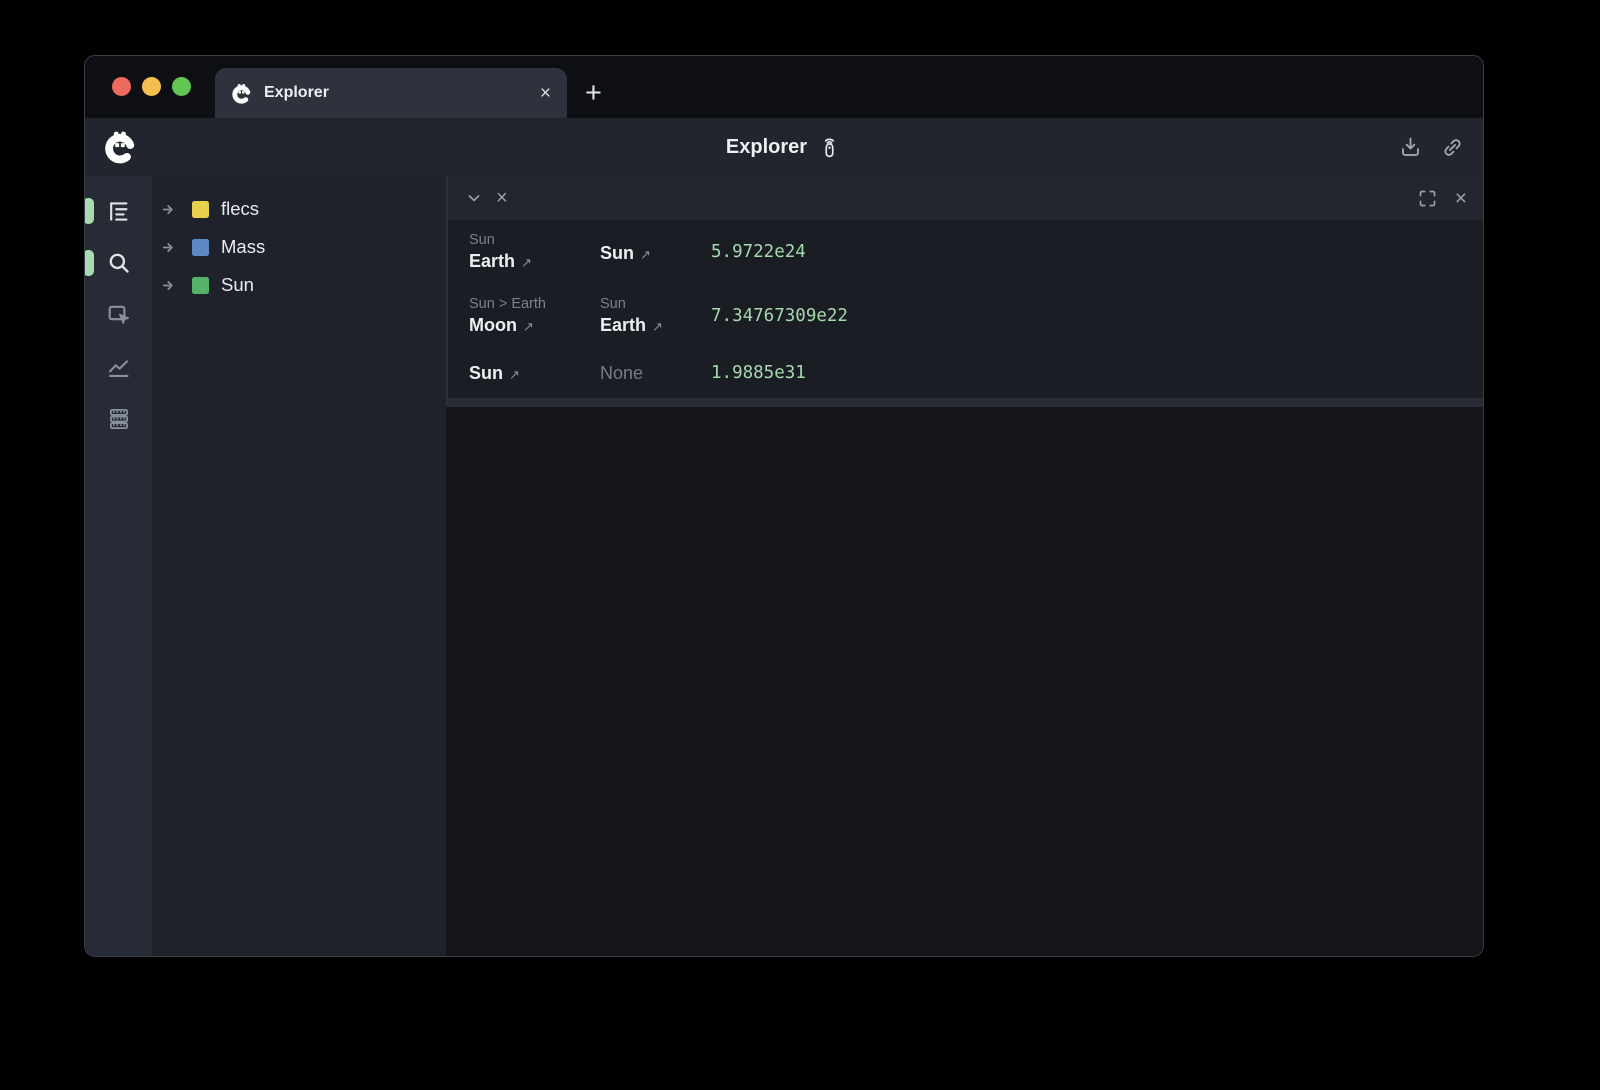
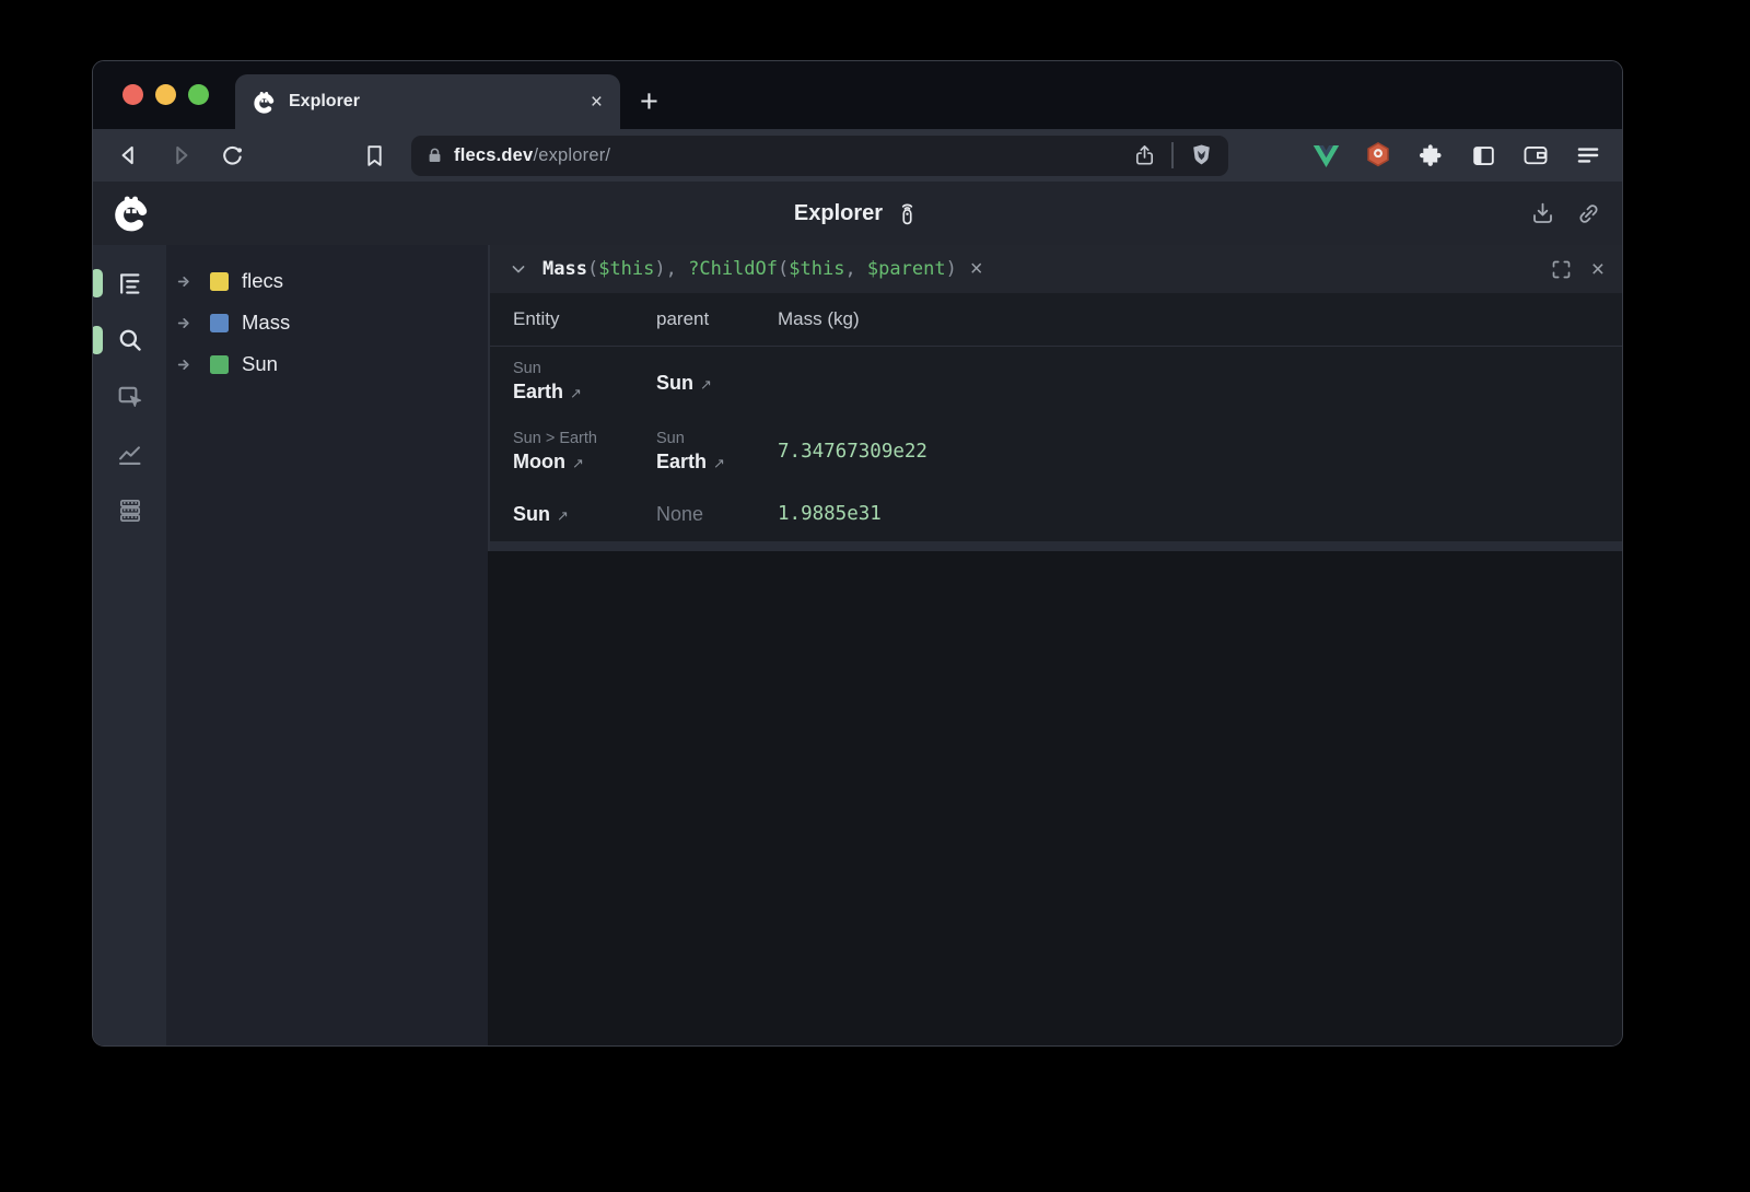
  Explorer
  ×
  +
+ flecs.dev/explorer/
  Explorer
  flecs
  Mass
  Sun
+ Mass($this), ?ChildOf($this, $parent)
  ×
  ×
+ Entity
+ parent
+ Mass (kg)
  Sun
  Earth ↗
  Sun ↗
- 5.9722e24
  Sun > Earth
  Moon ↗
  Sun
  Earth ↗
  7.34767309e22
  Sun ↗
  None
  1.9885e31
